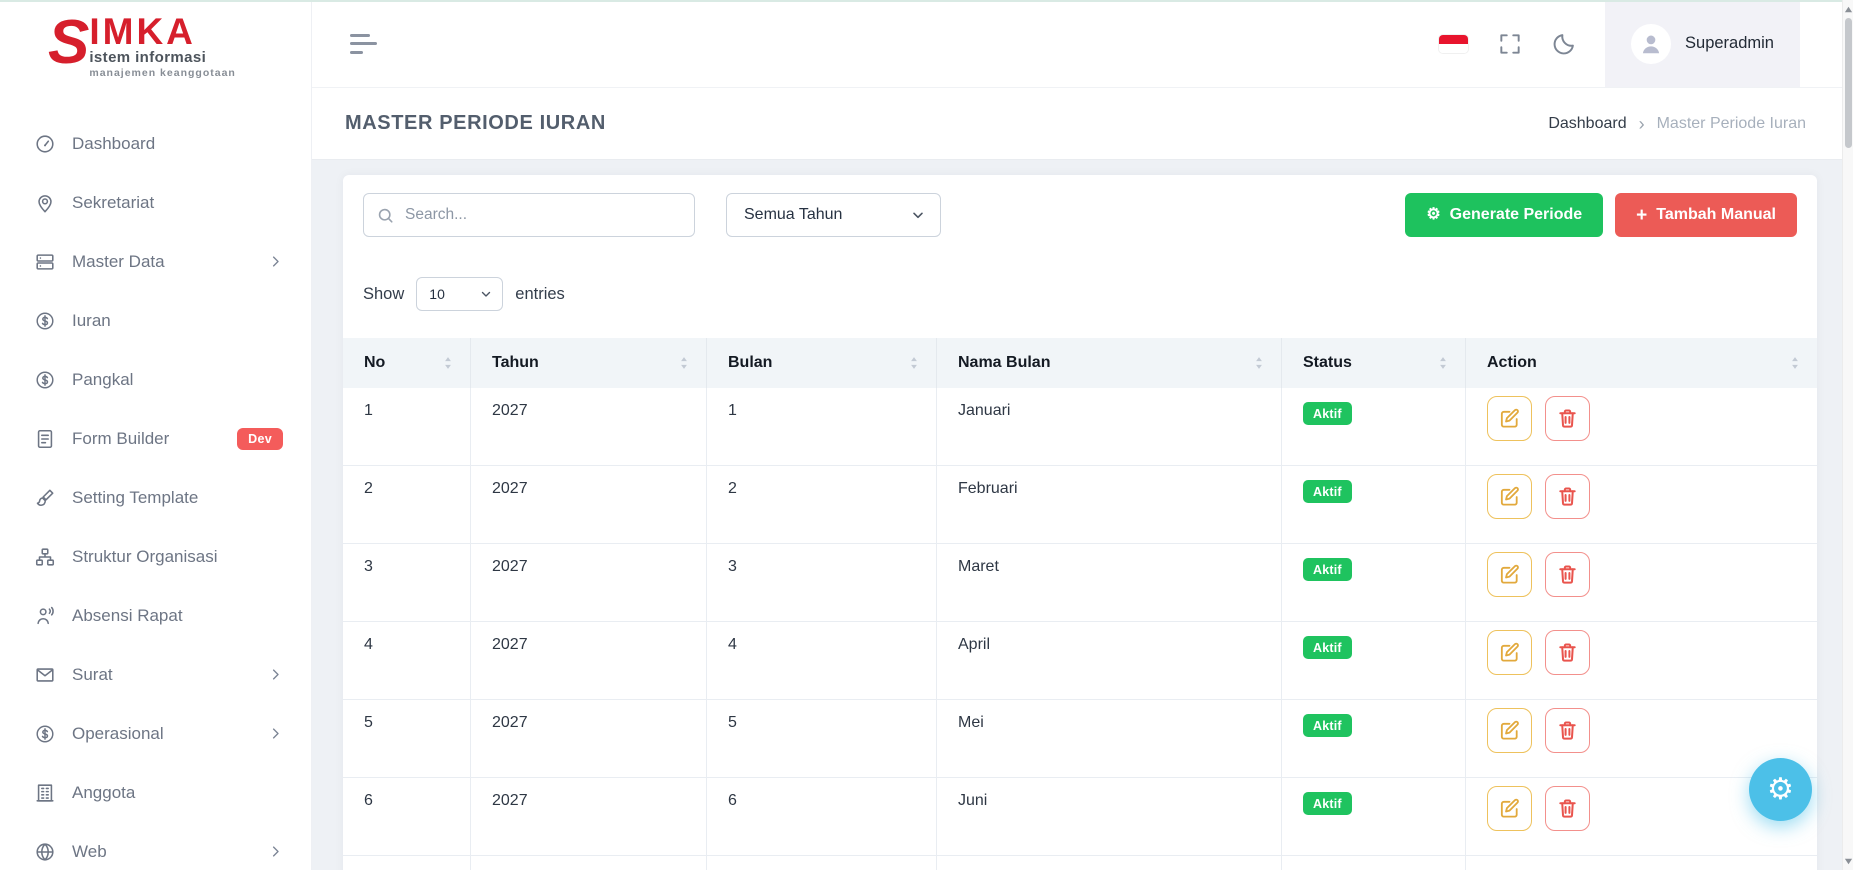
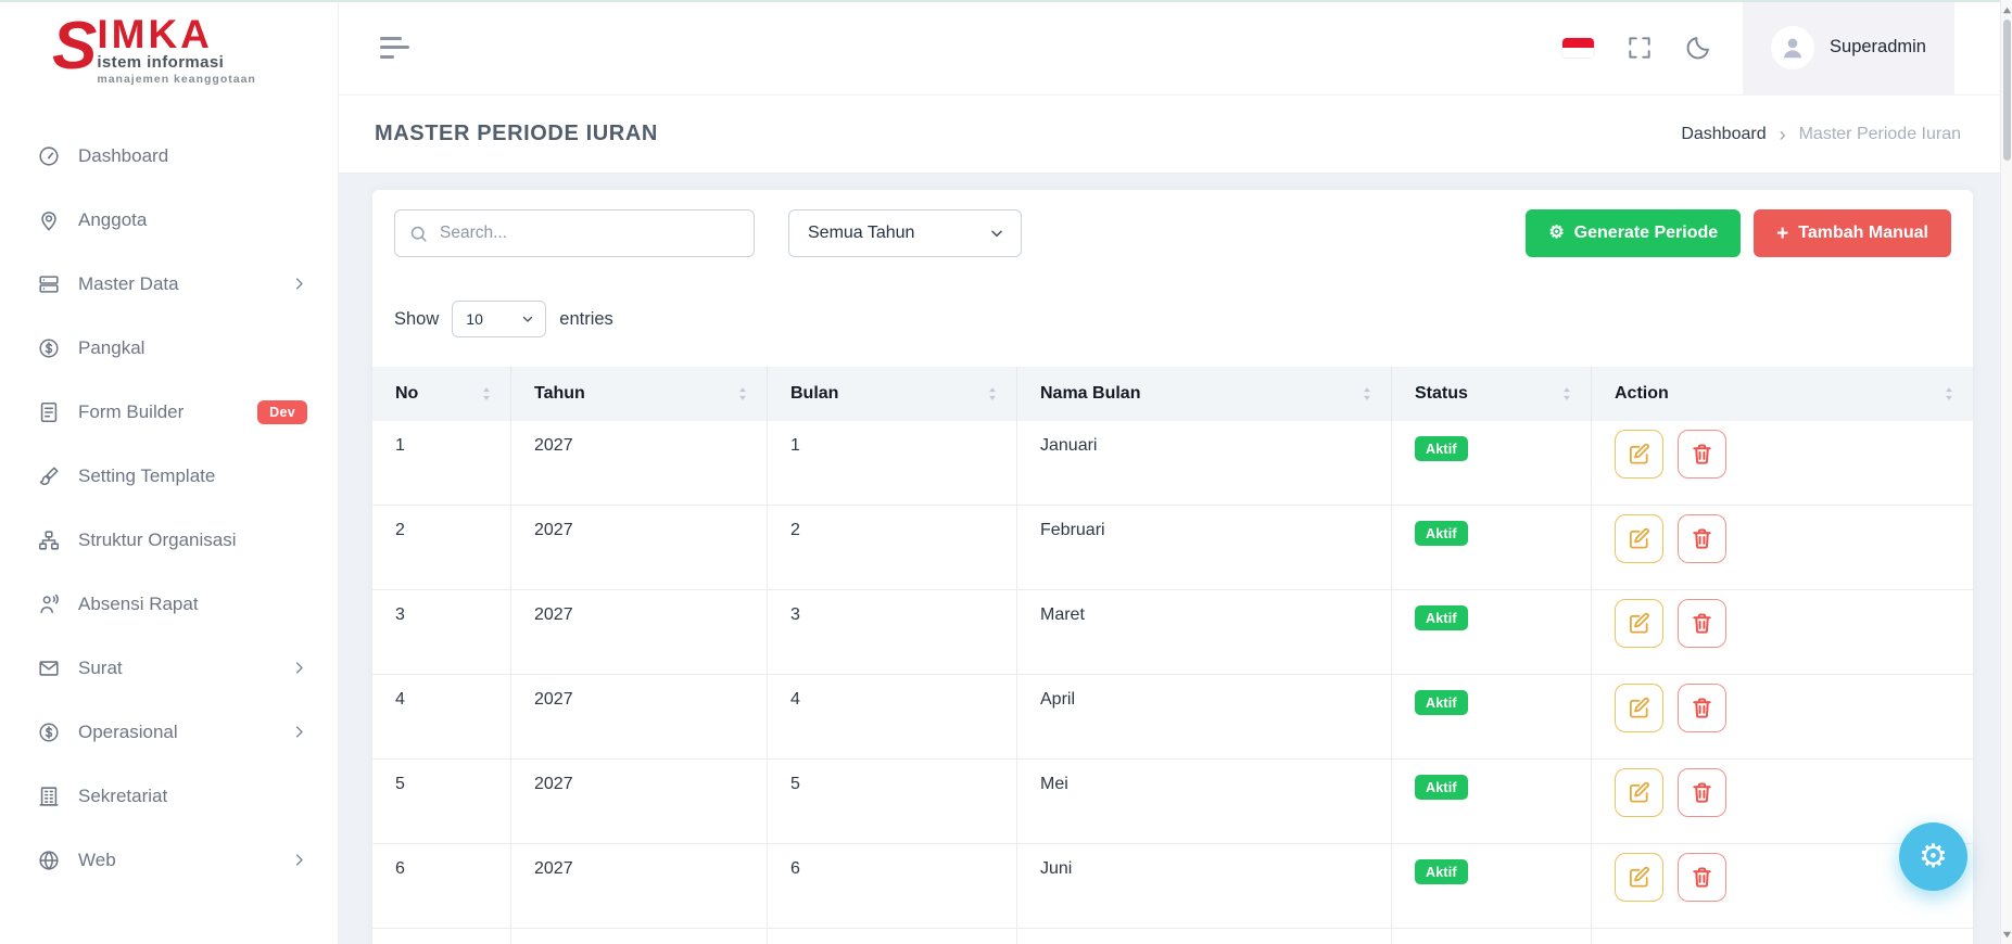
  S
  IMKA
  istem informasi
  manajemen keanggotaan
  Dashboard
- Sekretariat
+ Anggota
  Master Data
- Iuran
  Pangkal
  Form Builder
  Dev
  Setting Template
  Struktur Organisasi
  Absensi Rapat
  Surat
  Operasional
- Anggota
+ Sekretariat
  Web
  Superadmin
  MASTER PERIODE IURAN
  Dashboard
  ›
  Master Periode Iuran
  Search...
  Semua Tahun
  ⚙
  Generate Periode
  +
  Tambah Manual
  Show
  10
  entries
  No
  Tahun
  Bulan
  Nama Bulan
  Status
  Action
  1
  2027
  1
  Januari
  Aktif
  2
  2027
  2
  Februari
  Aktif
  3
  2027
  3
  Maret
  Aktif
  4
  2027
  4
  April
  Aktif
  5
  2027
  5
  Mei
  Aktif
  6
  2027
  6
  Juni
  Aktif
  ⚙
